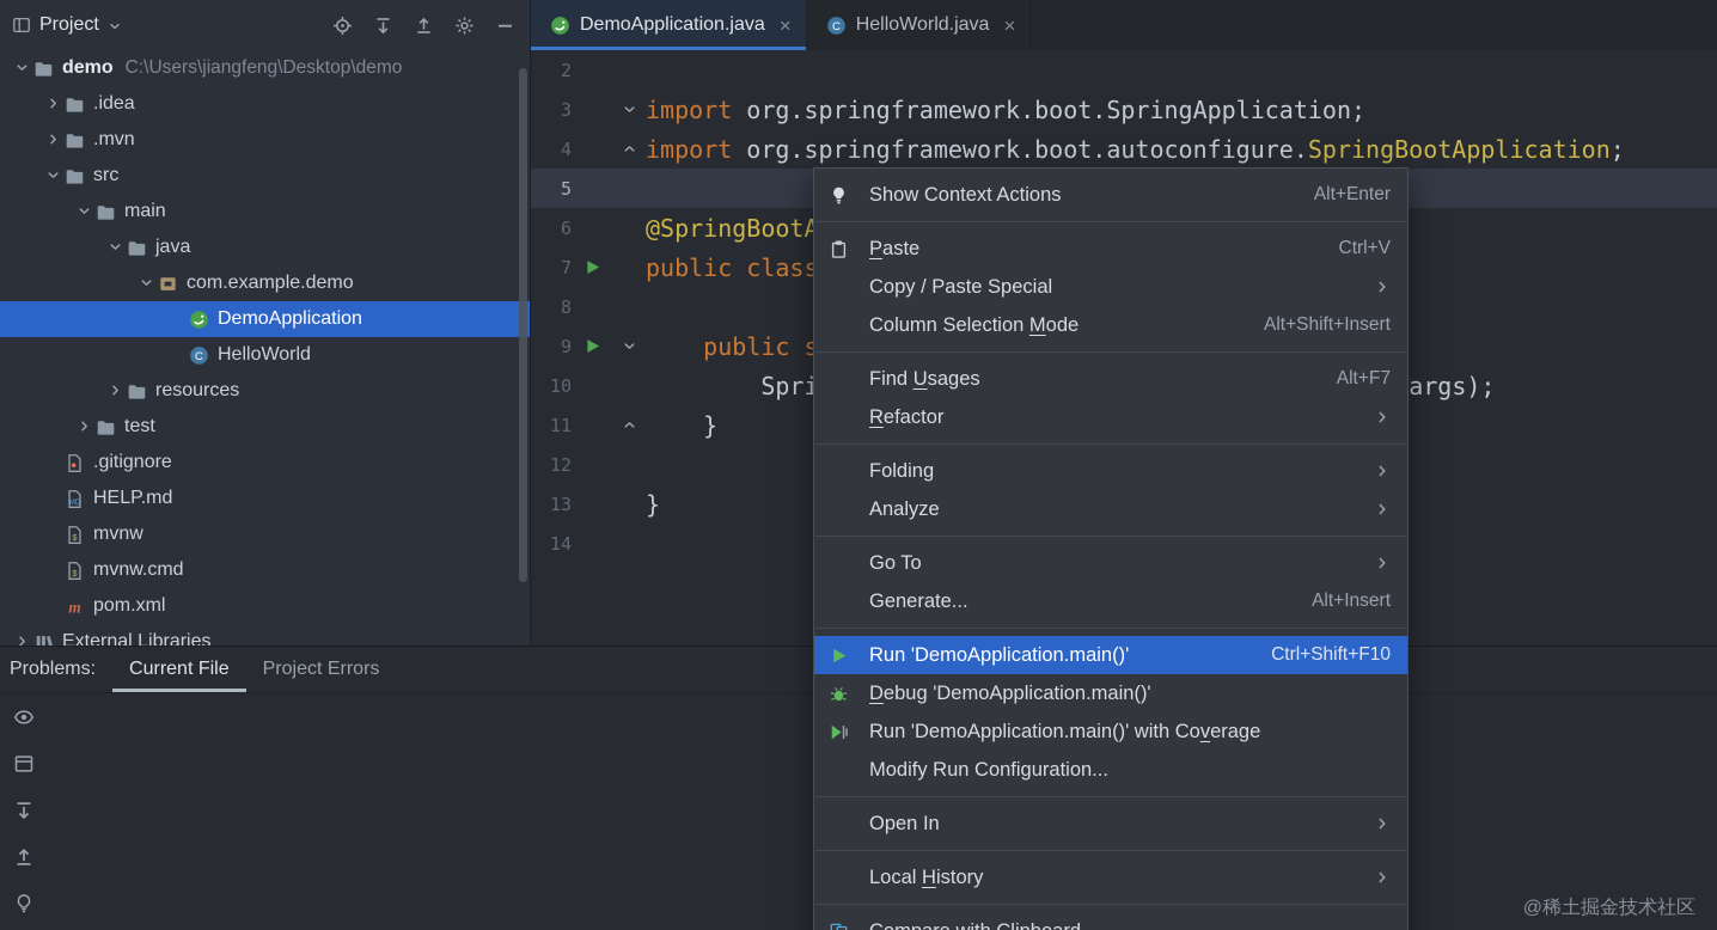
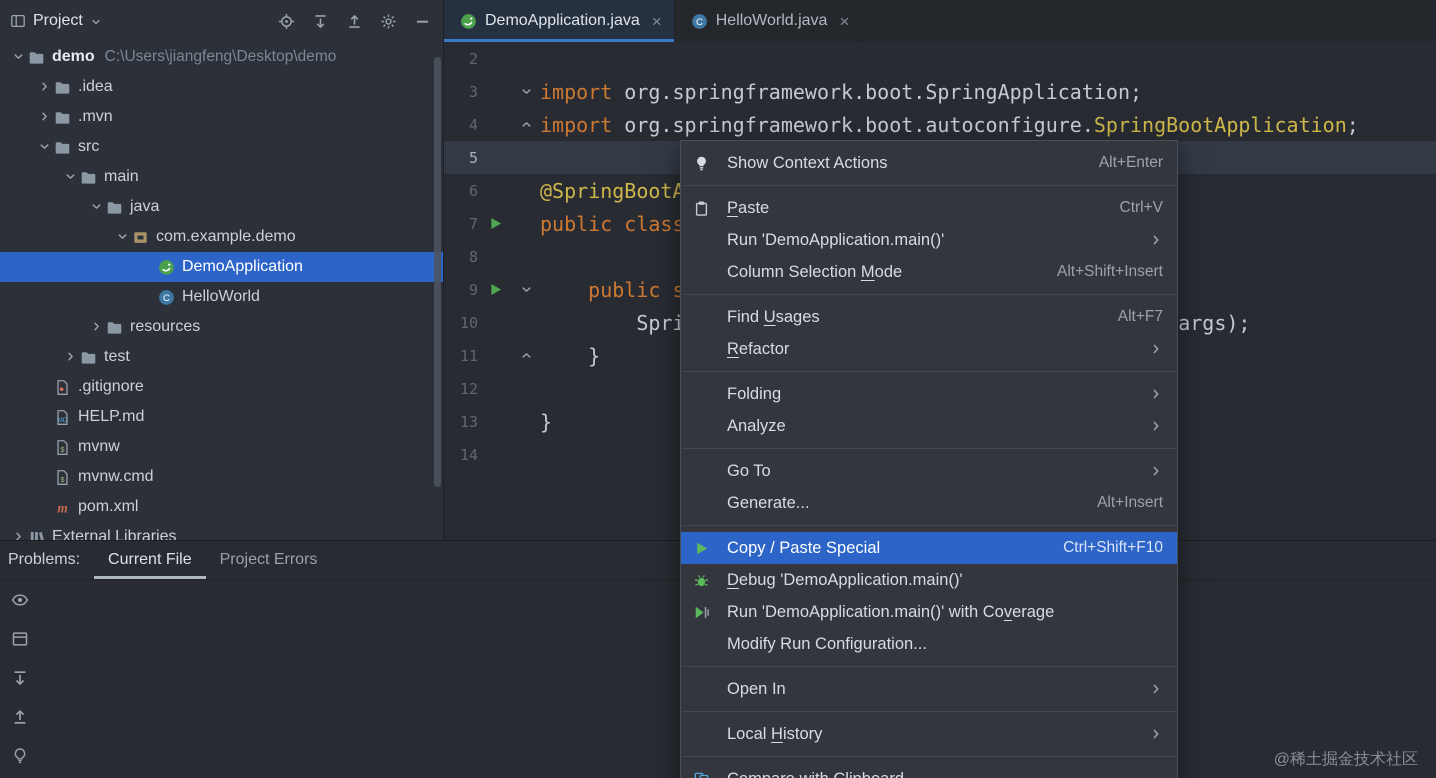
  Project
  demo
  C:\Users\jiangfeng\Desktop\demo
  .idea
  .mvn
  src
  main
  java
  com.example.demo
  DemoApplication
  C
  HelloWorld
  resources
  test
  .gitignore
  HELP.md
  $
  mvnw
  $
  mvnw.cmd
  m
  pom.xml
  External Libraries
  DemoApplication.java
  ×
  C
  HelloWorld.java
  ×
  2
  3
  import org.springframework.boot.SpringApplication;
  4
  import org.springframework.boot.autoconfigure.SpringBootApplication;
  5
  6
  7
  8
  9
  10
  11
  }
  12
  13
  }
  14
  Problems:
  Current File
  Project Errors
  Show Context Actions
  Alt+Enter
  Paste
  Ctrl+V
- Copy / Paste Special
+ Run 'DemoApplication.main()'
  Column Selection Mode
  Alt+Shift+Insert
  Find Usages
  Alt+F7
  Refactor
  Folding
  Analyze
  Go To
  Generate...
  Alt+Insert
- Run 'DemoApplication.main()'
+ Copy / Paste Special
  Ctrl+Shift+F10
  Debug 'DemoApplication.main()'
  Run 'DemoApplication.main()' with Coverage
  Modify Run Configuration...
  Open In
  Local History
  @稀土掘金技术社区
